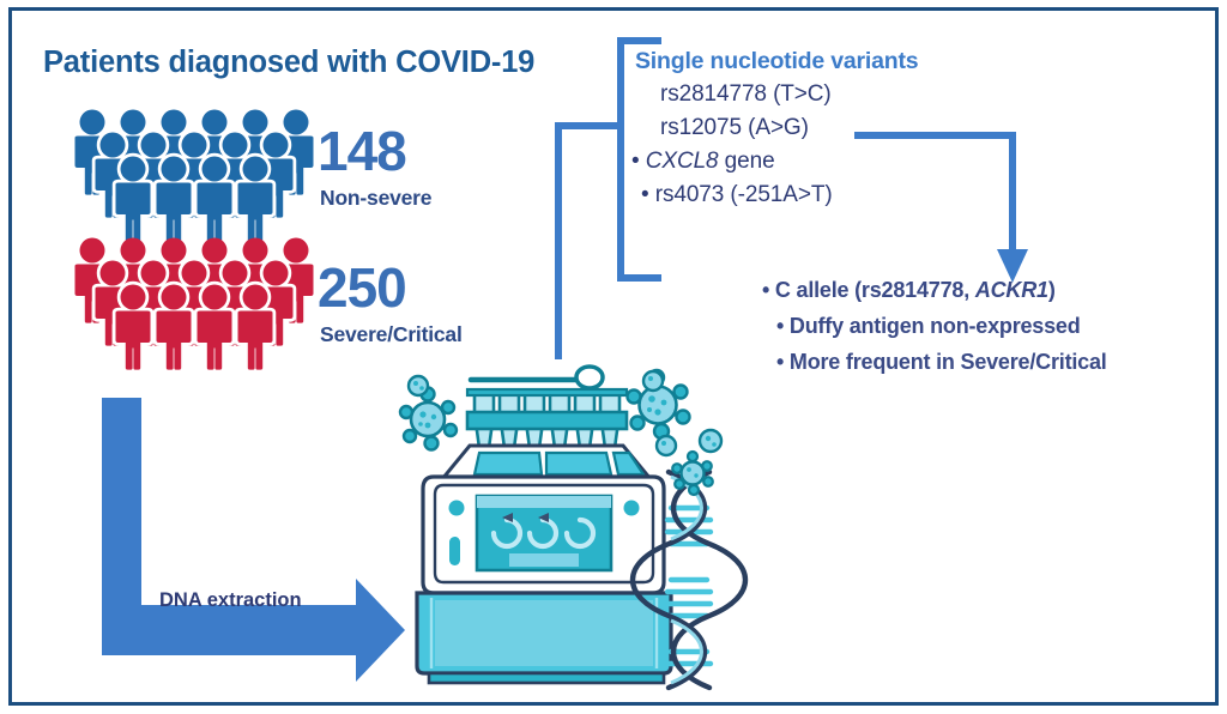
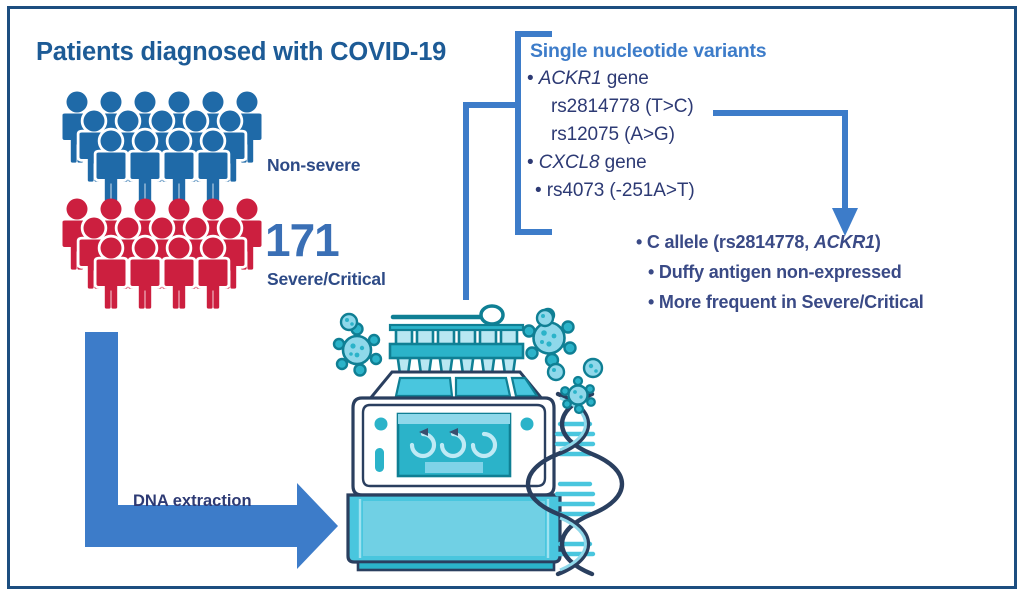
  Patients diagnosed with COVID-19
- 148
  Non-severe
- 250
+ 171
  Severe/Critical
  DNA extraction
  Single nucleotide variants
+ • ACKR1 gene
  rs2814778 (T>C)
  rs12075 (A>G)
  • CXCL8 gene
  • rs4073 (-251A>T)
  • C allele (rs2814778, ACKR1)
  • Duffy antigen non-expressed
  • More frequent in Severe/Critical
